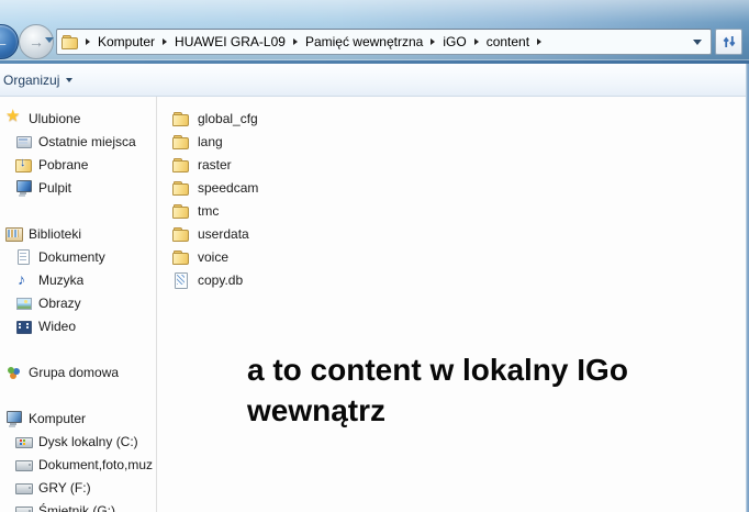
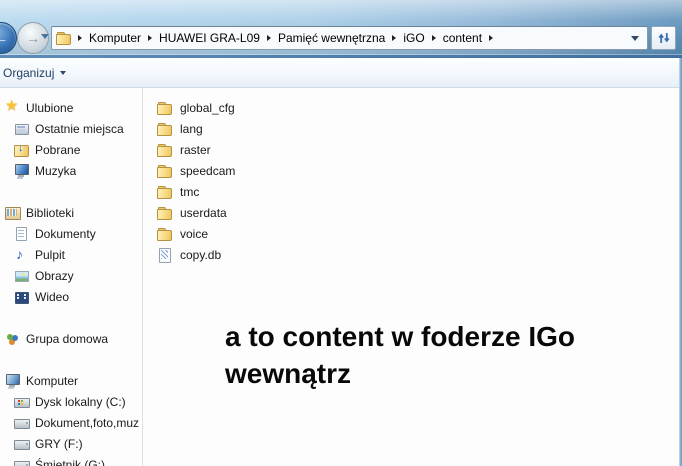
  ←
  →
  Komputer
  HUAWEI GRA-L09
  Pamięć wewnętrzna
  iGO
  content
  Organizuj
  Ulubione
  Ostatnie miejsca
  Pobrane
- Pulpit
+ Muzyka
  Biblioteki
  Dokumenty
- Muzyka
+ Pulpit
  Obrazy
  Wideo
  Grupa domowa
  Komputer
  Dysk lokalny (C:)
  Dokument,foto,muz
  GRY (F:)
  Śmietnik (G:)
  global_cfg
  lang
  raster
  speedcam
  tmc
  userdata
  voice
  copy.db
- a to content w lokalny IGo
+ a to content w foderze IGo
  wewnątrz
